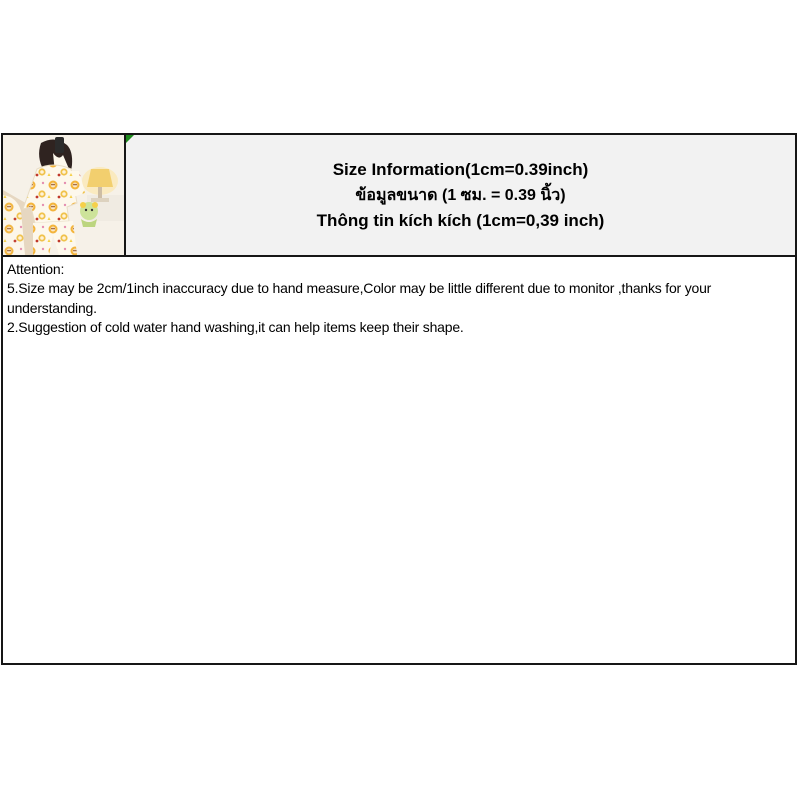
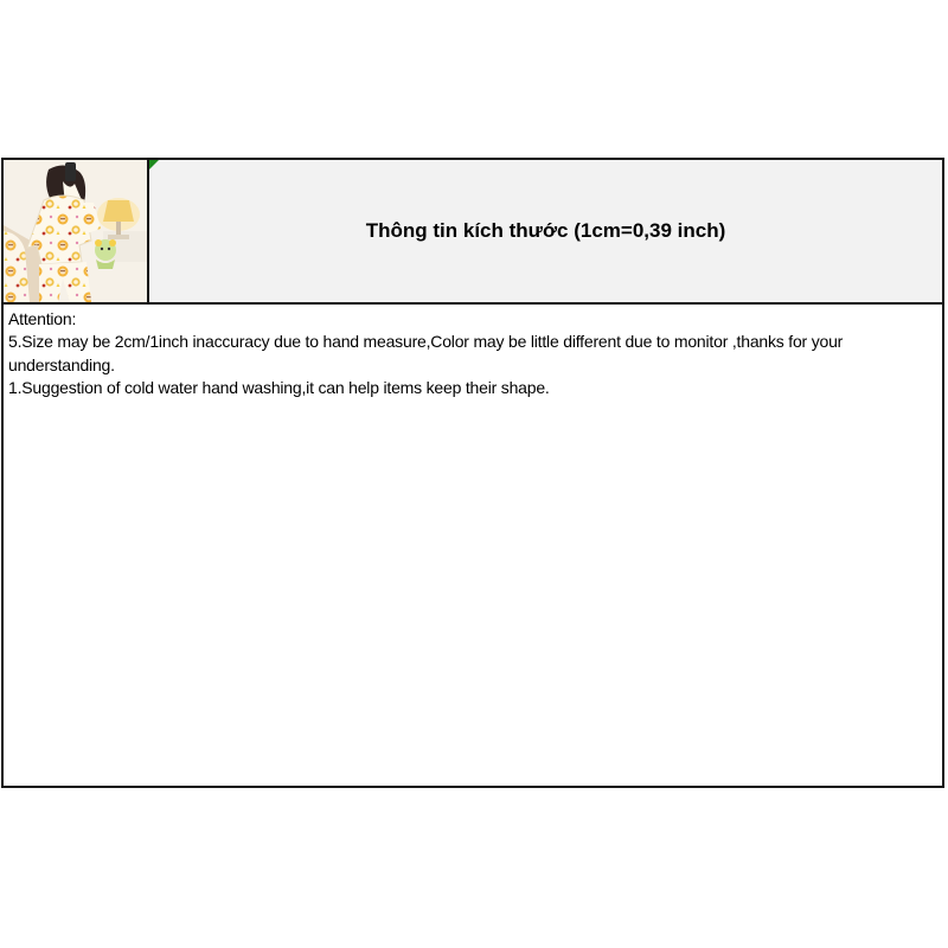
- Size Information(1cm=0.39inch)
- ข้อมูลขนาด (1 ซม. = 0.39 นิ้ว)
- Thông tin kích kích (1cm=0,39 inch)
+ Thông tin kích thước (1cm=0,39 inch)
  Attention:
  5.Size may be 2cm/1inch inaccuracy due to hand measure,Color may be little different due to monitor ,thanks for your understanding.
- 2.Suggestion of cold water hand washing,it can help items keep their shape.
+ 1.Suggestion of cold water hand washing,it can help items keep their shape.
